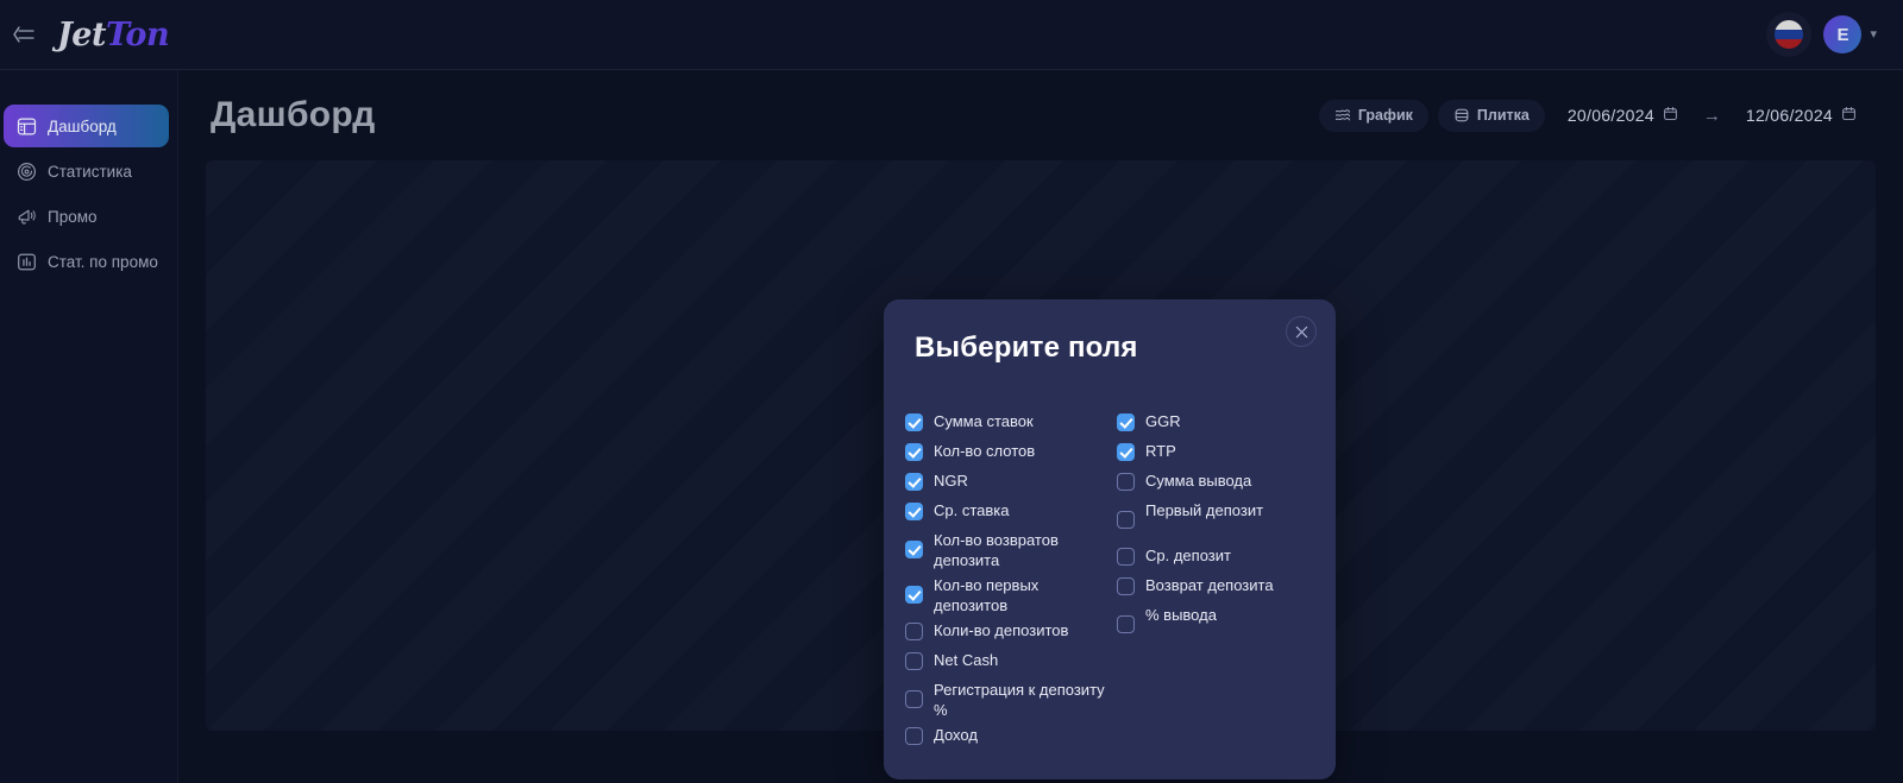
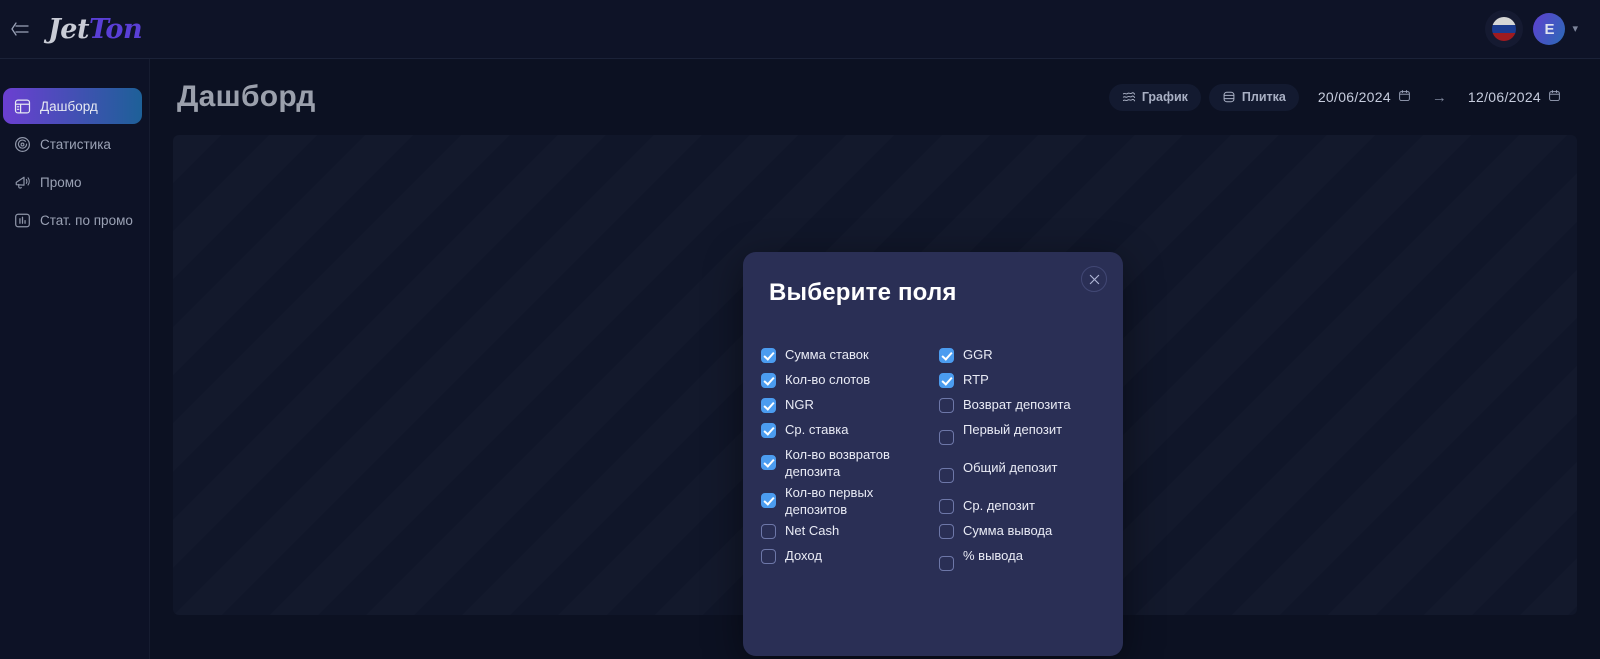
  JetTon
  E
  ▾
  Дашборд
  Статистика
  Промо
  Стат. по промо
  Дашборд
  График
  Плитка
  20/06/2024
  →
  12/06/2024
  Выберите поля
  Сумма ставок
  Кол-во слотов
  NGR
  Ср. ставка
  Кол-во возвратов депозита
  Кол-во первых депозитов
- Коли-во депозитов
  Net Cash
- Регистрация к депозиту %
  Доход
  GGR
  RTP
- Сумма вывода
+ Возврат депозита
  Первый депозит
+ Общий депозит
  Ср. депозит
- Возврат депозита
+ Сумма вывода
  % вывода
